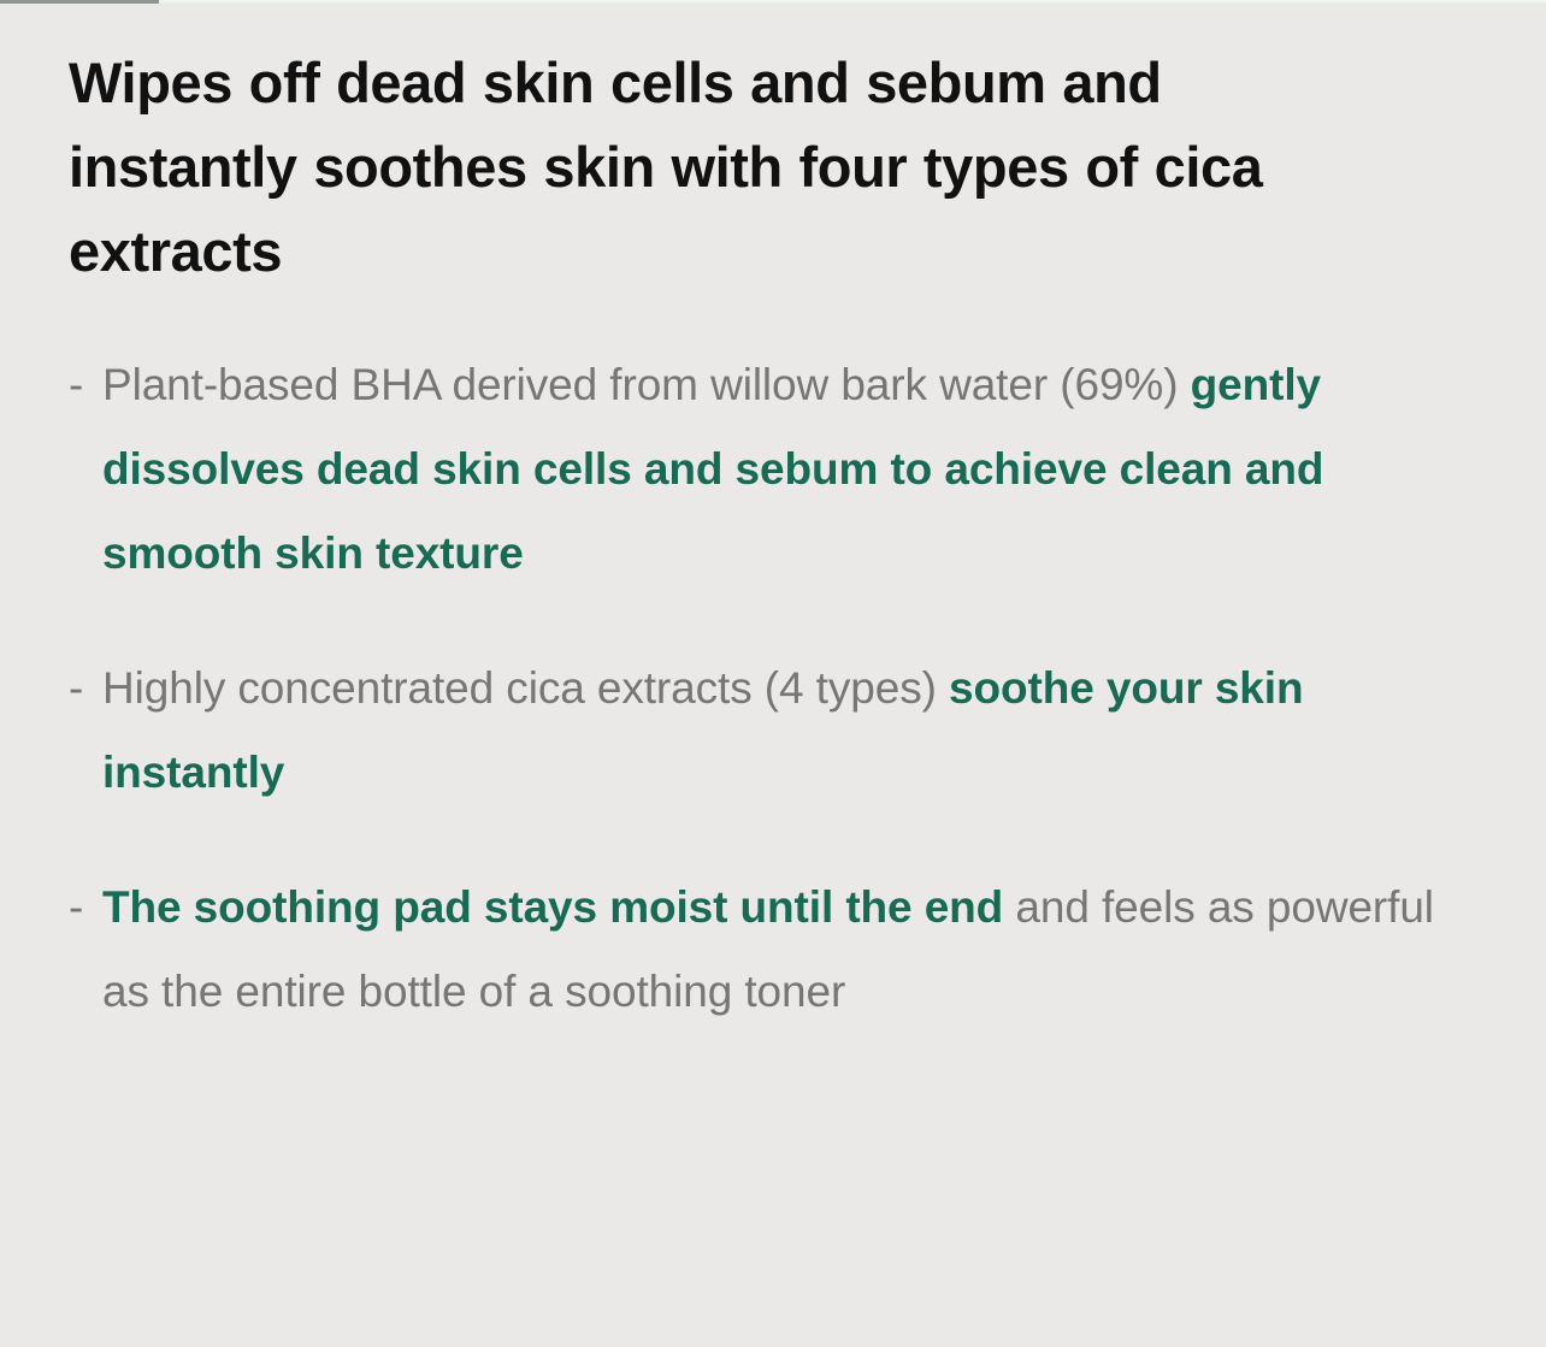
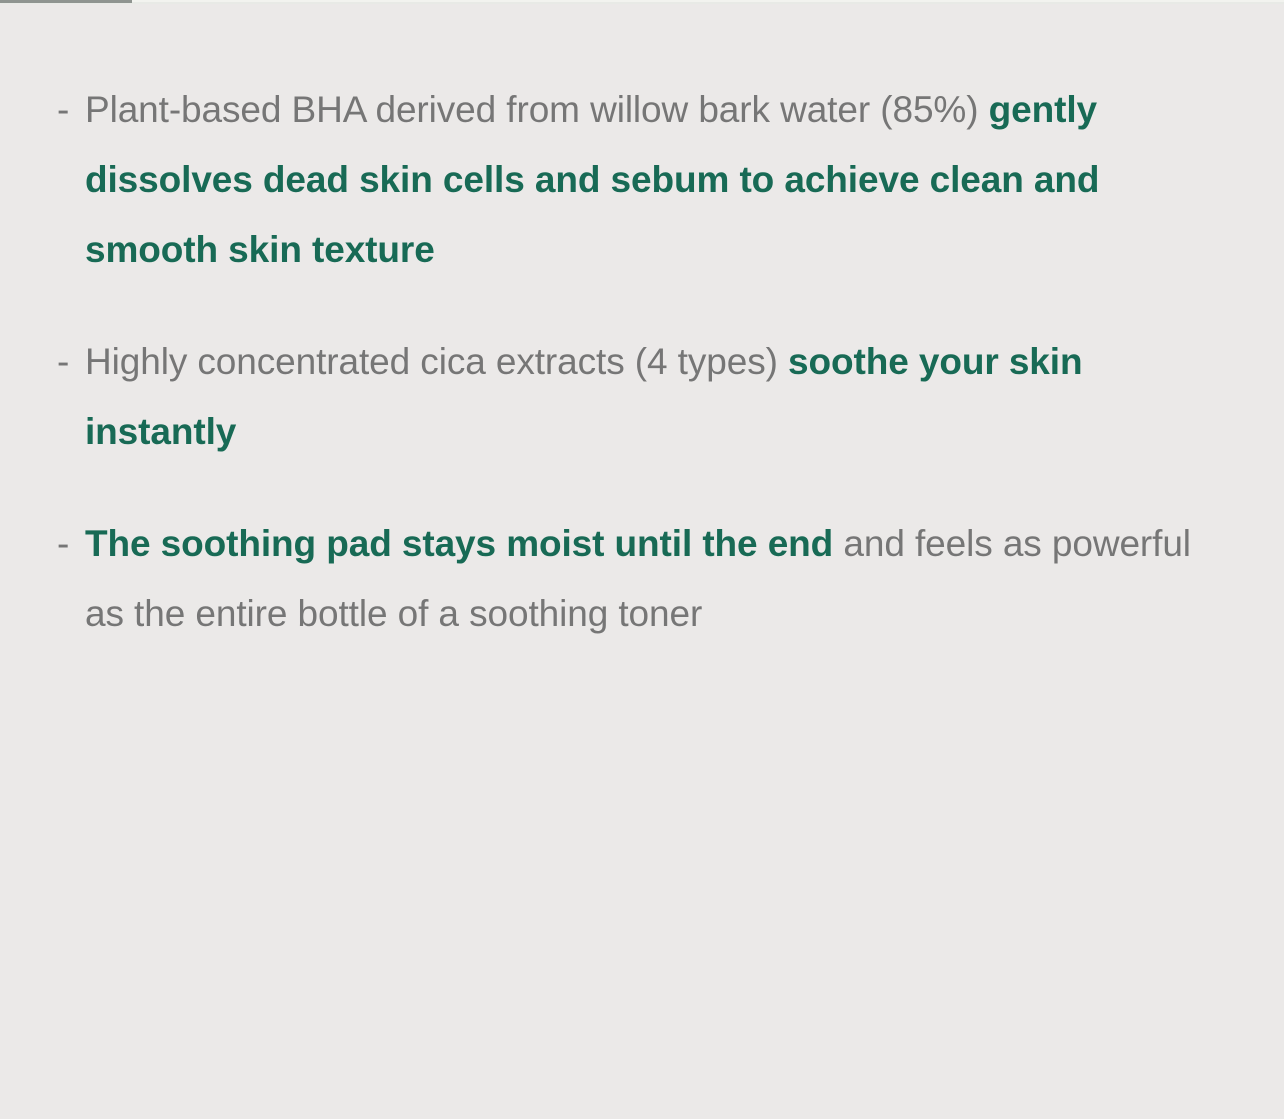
- Wipes off dead skin cells and sebum and instantly soothes skin with four types of cica extracts
  -
- Plant-based BHA derived from willow bark water (69%) gently dissolves dead skin cells and sebum to achieve clean and smooth skin texture
+ Plant-based BHA derived from willow bark water (85%) gently dissolves dead skin cells and sebum to achieve clean and smooth skin texture
  -
  Highly concentrated cica extracts (4 types) soothe your skin instantly
  -
  The soothing pad stays moist until the end and feels as powerful as the entire bottle of a soothing toner
